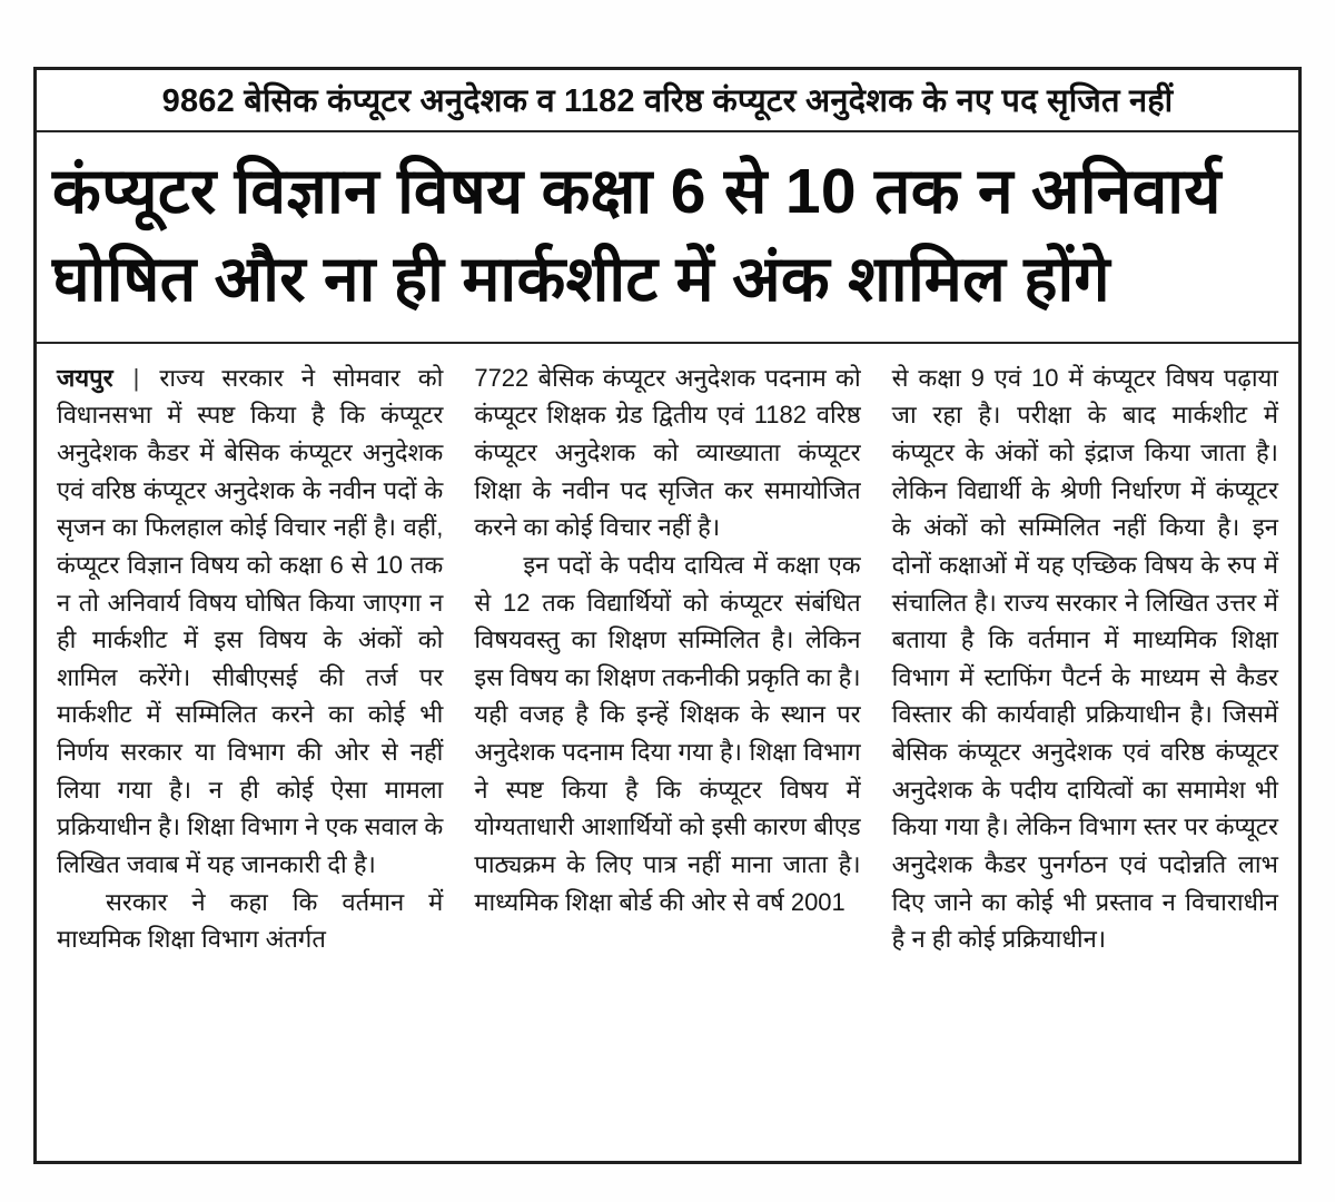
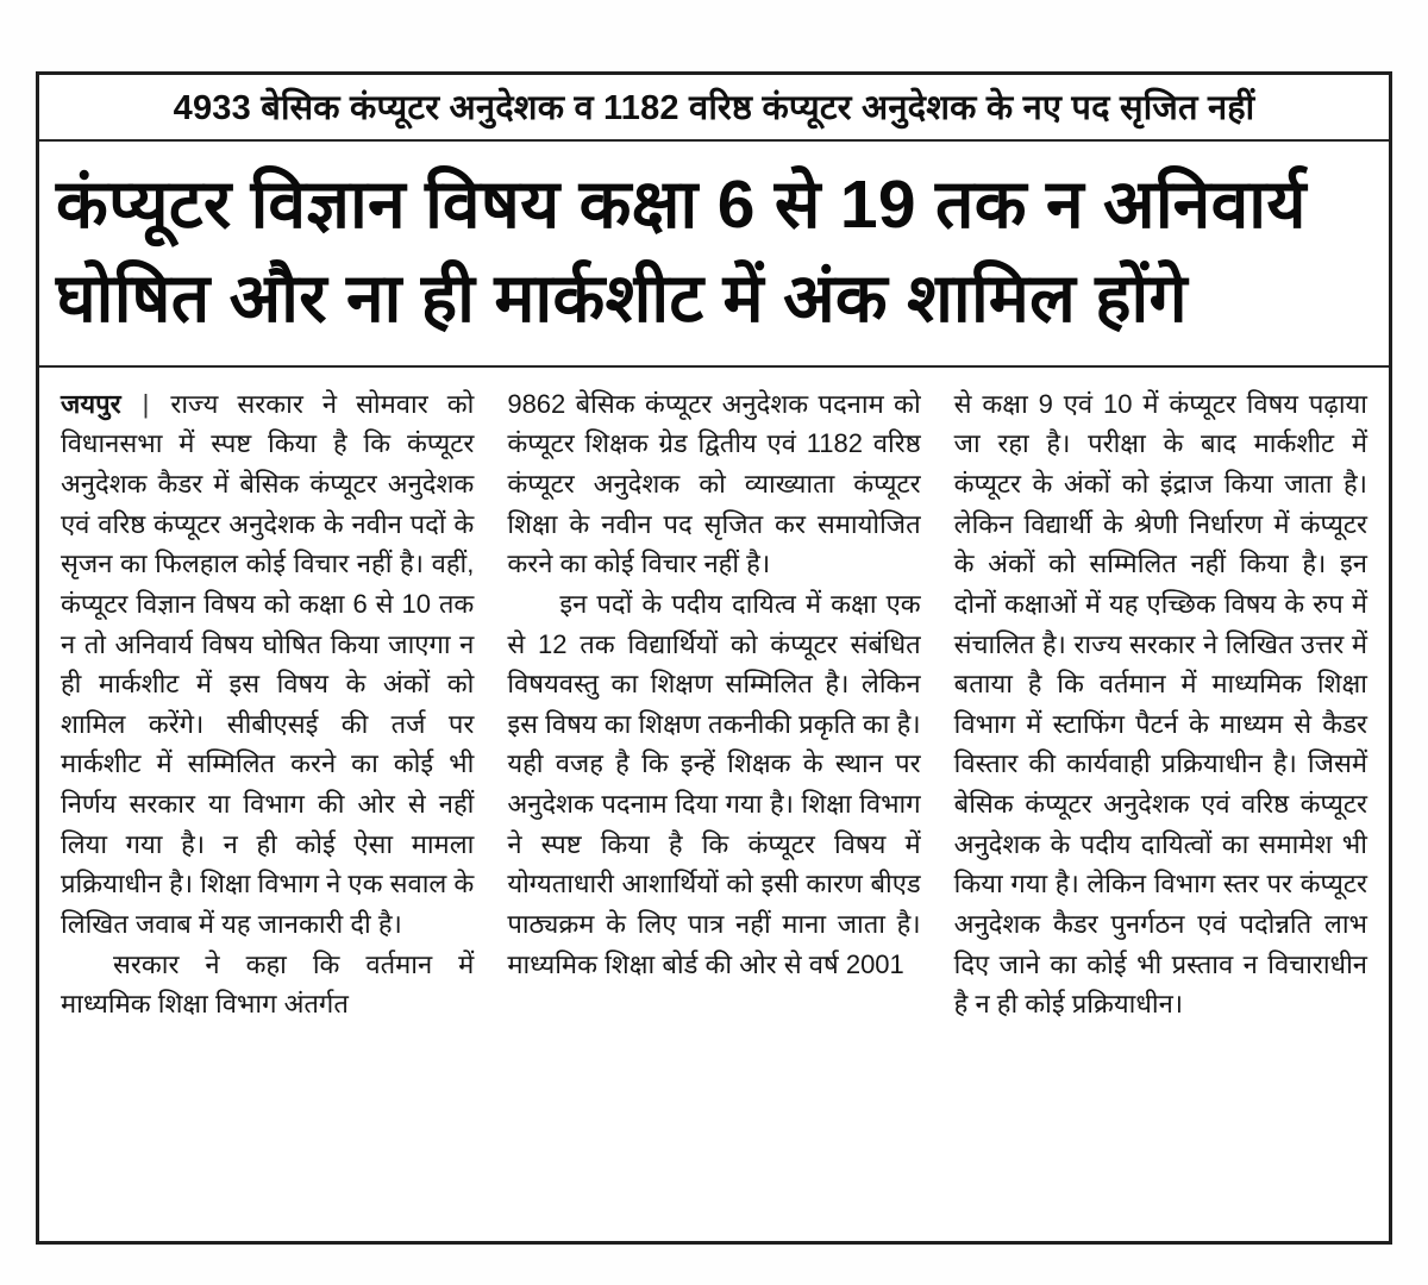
- 9862 बेसिक कंप्यूटर अनुदेशक व 1182 वरिष्ठ कंप्यूटर अनुदेशक के नए पद सृजित नहीं
+ 4933 बेसिक कंप्यूटर अनुदेशक व 1182 वरिष्ठ कंप्यूटर अनुदेशक के नए पद सृजित नहीं
- कंप्यूटर विज्ञान विषय कक्षा 6 से 10 तक न अनिवार्य
+ कंप्यूटर विज्ञान विषय कक्षा 6 से 19 तक न अनिवार्य
  घोषित और ना ही मार्कशीट में अंक शामिल होंगे
  जयपुर | राज्य सरकार ने सोमवार को विधानसभा में स्पष्ट किया है कि कंप्यूटर अनुदेशक कैडर में बेसिक कंप्यूटर अनुदेशक एवं वरिष्ठ कंप्यूटर अनुदेशक के नवीन पदों के सृजन का फिलहाल कोई विचार नहीं है। वहीं, कंप्यूटर विज्ञान विषय को कक्षा 6 से 10 तक न तो अनिवार्य विषय घोषित किया जाएगा न ही मार्कशीट में इस विषय के अंकों को शामिल करेंगे। सीबीएसई की तर्ज पर मार्कशीट में सम्मिलित करने का कोई भी निर्णय सरकार या विभाग की ओर से नहीं लिया गया है। न ही कोई ऐसा मामला प्रक्रियाधीन है। शिक्षा विभाग ने एक सवाल के लिखित जवाब में यह जानकारी दी है।
  सरकार ने कहा कि वर्तमान में माध्यमिक शिक्षा विभाग अंतर्गत
- 7722 बेसिक कंप्यूटर अनुदेशक पदनाम को कंप्यूटर शिक्षक ग्रेड द्वितीय एवं 1182 वरिष्ठ कंप्यूटर अनुदेशक को व्याख्याता कंप्यूटर शिक्षा के नवीन पद सृजित कर समायोजित करने का कोई विचार नहीं है।
+ 9862 बेसिक कंप्यूटर अनुदेशक पदनाम को कंप्यूटर शिक्षक ग्रेड द्वितीय एवं 1182 वरिष्ठ कंप्यूटर अनुदेशक को व्याख्याता कंप्यूटर शिक्षा के नवीन पद सृजित कर समायोजित करने का कोई विचार नहीं है।
  इन पदों के पदीय दायित्व में कक्षा एक से 12 तक विद्यार्थियों को कंप्यूटर संबंधित विषयवस्तु का शिक्षण सम्मिलित है। लेकिन इस विषय का शिक्षण तकनीकी प्रकृति का है। यही वजह है कि इन्हें शिक्षक के स्थान पर अनुदेशक पदनाम दिया गया है। शिक्षा विभाग ने स्पष्ट किया है कि कंप्यूटर विषय में योग्यताधारी आशार्थियों को इसी कारण बीएड पाठ्यक्रम के लिए पात्र नहीं माना जाता है। माध्यमिक शिक्षा बोर्ड की ओर से वर्ष 2001
  से कक्षा 9 एवं 10 में कंप्यूटर विषय पढ़ाया जा रहा है। परीक्षा के बाद मार्कशीट में कंप्यूटर के अंकों को इंद्राज किया जाता है। लेकिन विद्यार्थी के श्रेणी निर्धारण में कंप्यूटर के अंकों को सम्मिलित नहीं किया है। इन दोनों कक्षाओं में यह एच्छिक विषय के रुप में संचालित है। राज्य सरकार ने लिखित उत्तर में बताया है कि वर्तमान में माध्यमिक शिक्षा विभाग में स्टाफिंग पैटर्न के माध्यम से कैडर विस्तार की कार्यवाही प्रक्रियाधीन है। जिसमें बेसिक कंप्यूटर अनुदेशक एवं वरिष्ठ कंप्यूटर अनुदेशक के पदीय दायित्वों का समामेश भी किया गया है। लेकिन विभाग स्तर पर कंप्यूटर अनुदेशक कैडर पुनर्गठन एवं पदोन्नति लाभ दिए जाने का कोई भी प्रस्ताव न विचाराधीन है न ही कोई प्रक्रियाधीन।
